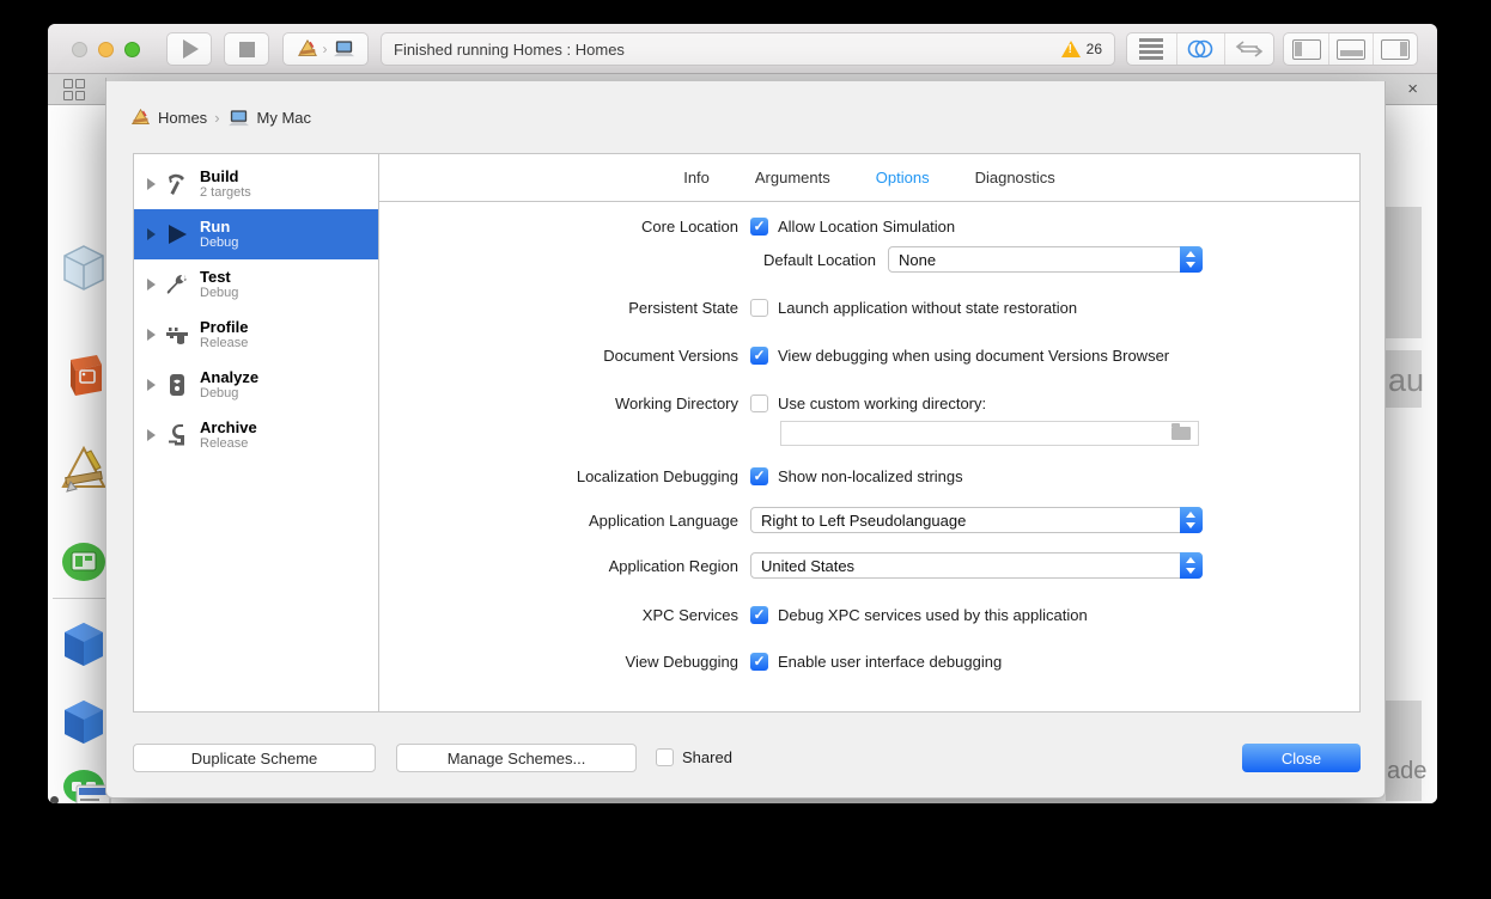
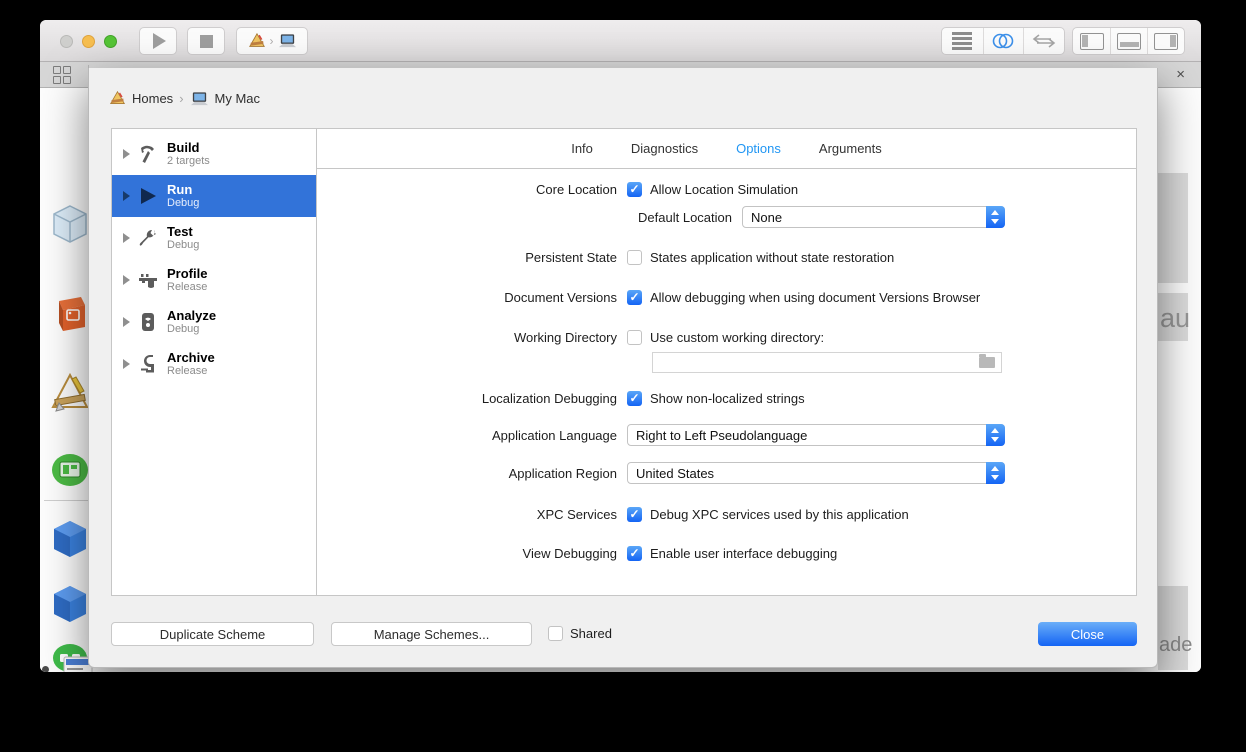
  ›
- Finished running Homes : Homes
- !
- 26
  ×
  au
  ade
  Homes
  ›
  My Mac
  Build
  2 targets
  Run
  Debug
  Test
  Debug
  Profile
  Release
  Analyze
  Debug
  Archive
  Release
  Info
- Arguments
+ Diagnostics
  Options
- Diagnostics
+ Arguments
  Core Location
  Allow Location Simulation
  Default Location
  None
  Persistent State
- Launch application without state restoration
+ States application without state restoration
  Document Versions
- View debugging when using document Versions Browser
+ Allow debugging when using document Versions Browser
  Working Directory
  Use custom working directory:
  Localization Debugging
  Show non-localized strings
  Application Language
  Right to Left Pseudolanguage
  Application Region
  United States
  XPC Services
  Debug XPC services used by this application
  View Debugging
  Enable user interface debugging
  Duplicate Scheme
  Manage Schemes...
  Shared
  Close
